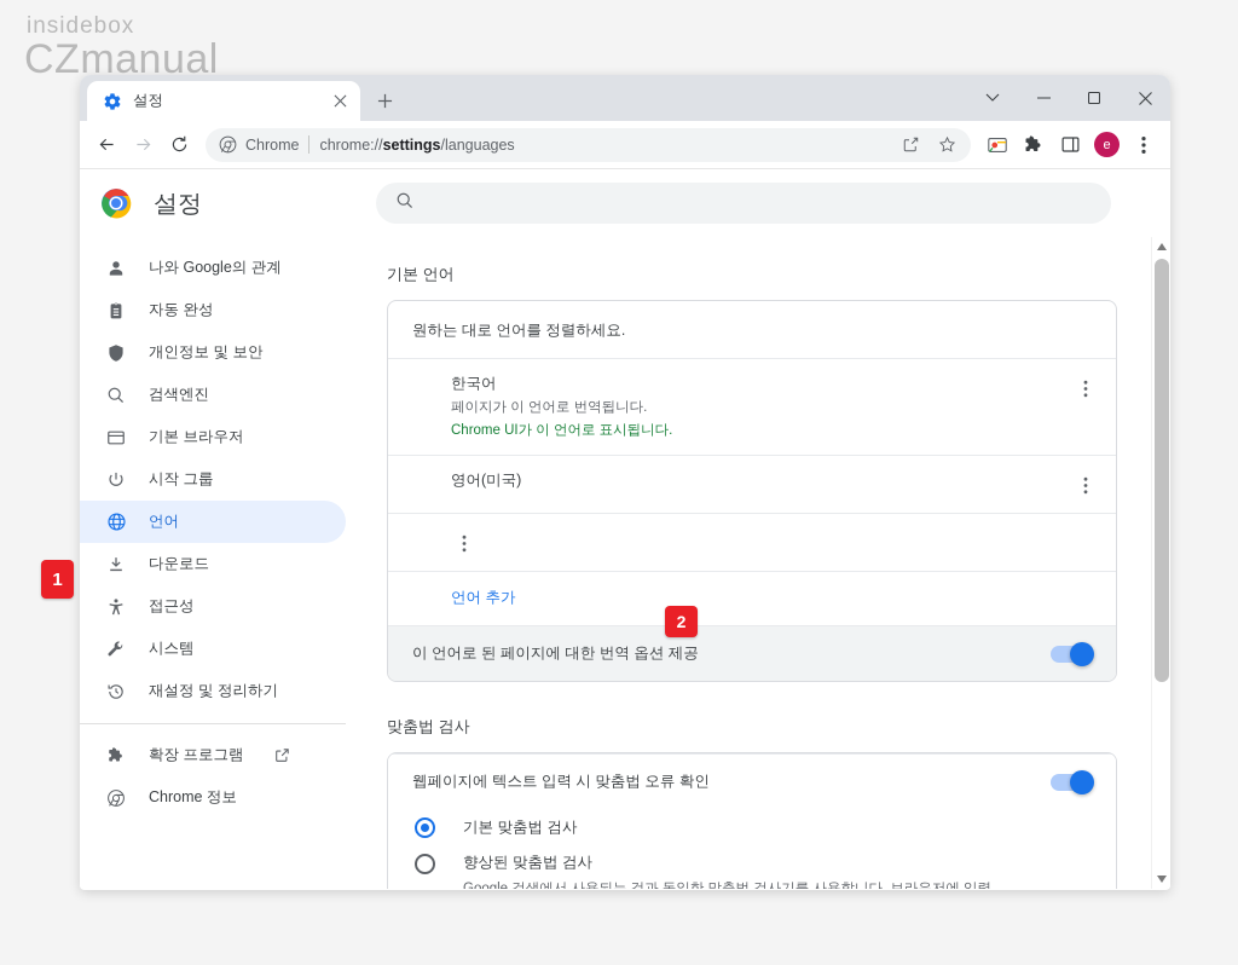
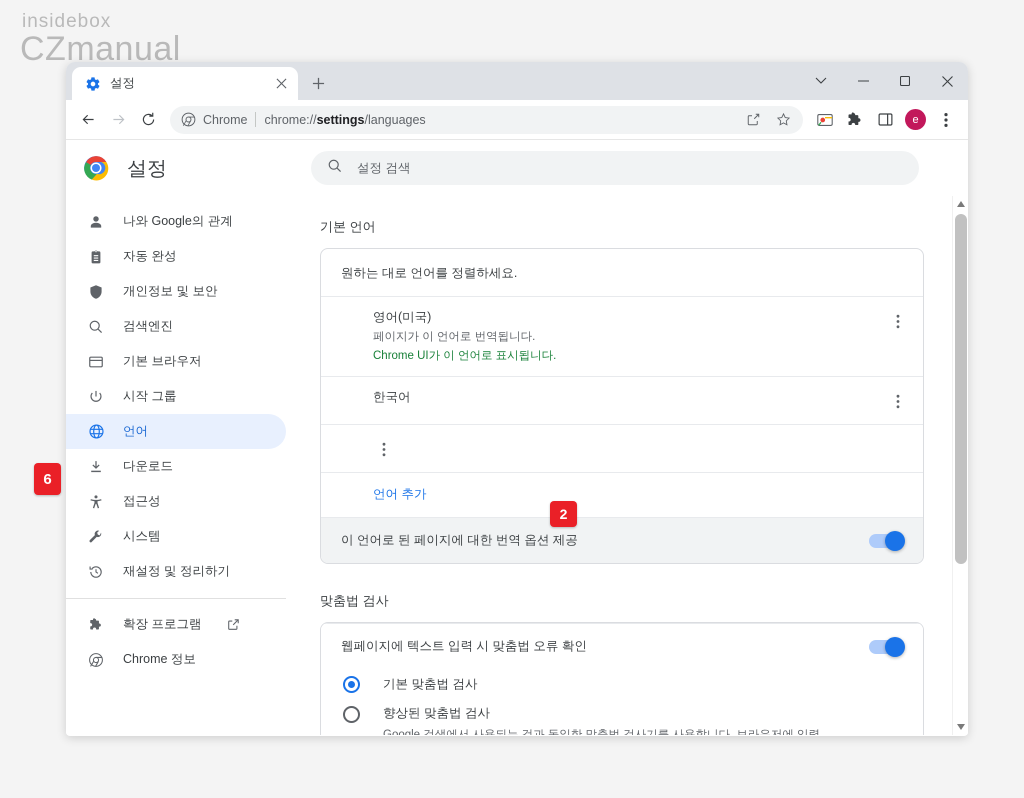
  insidebox
  CZmanual
  설정
  Chrome
  chrome://settings/languages
  e
  설정
+ 설정 검색
  나와 Google의 관계
  자동 완성
  개인정보 및 보안
  검색엔진
  기본 브라우저
  시작 그룹
  언어
  다운로드
  접근성
  시스템
  재설정 및 정리하기
  확장 프로그램
  Chrome 정보
  기본 언어
  원하는 대로 언어를 정렬하세요.
- 한국어
+ 영어(미국)
  페이지가 이 언어로 번역됩니다.
  Chrome UI가 이 언어로 표시됩니다.
- 영어(미국)
+ 한국어
  언어 추가
  이 언어로 된 페이지에 대한 번역 옵션 제공
  맞춤법 검사
  웹페이지에 텍스트 입력 시 맞춤법 오류 확인
  기본 맞춤법 검사
  향상된 맞춤법 검사
- 1
+ 6
  2
